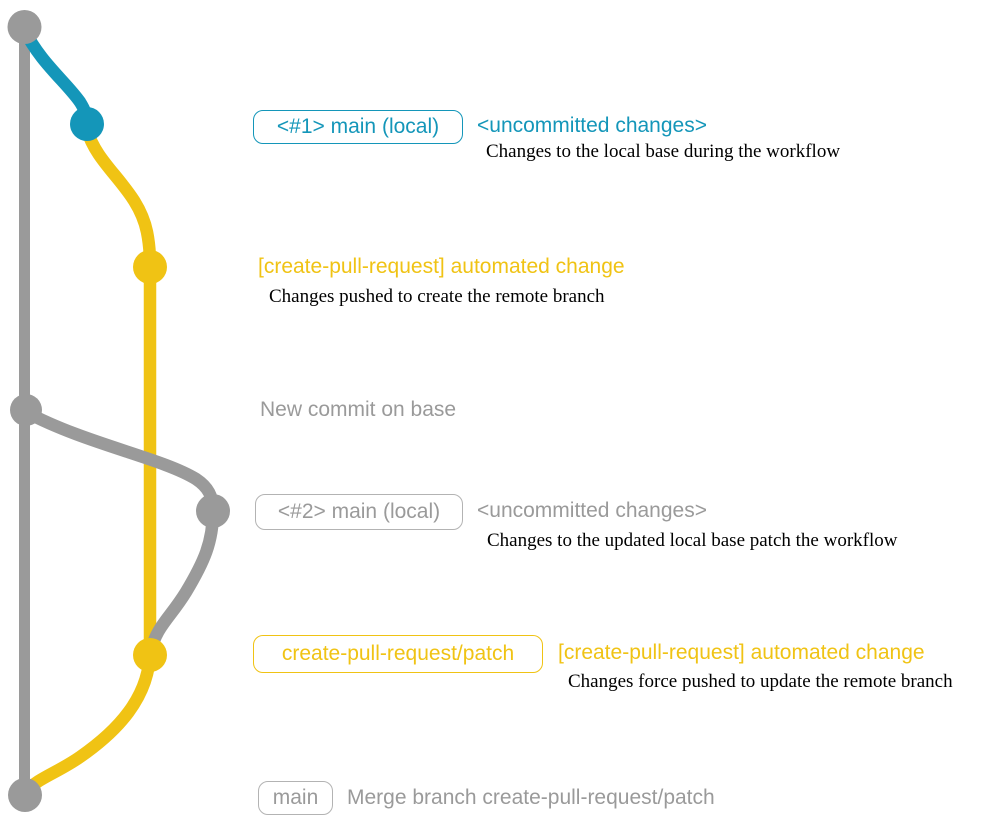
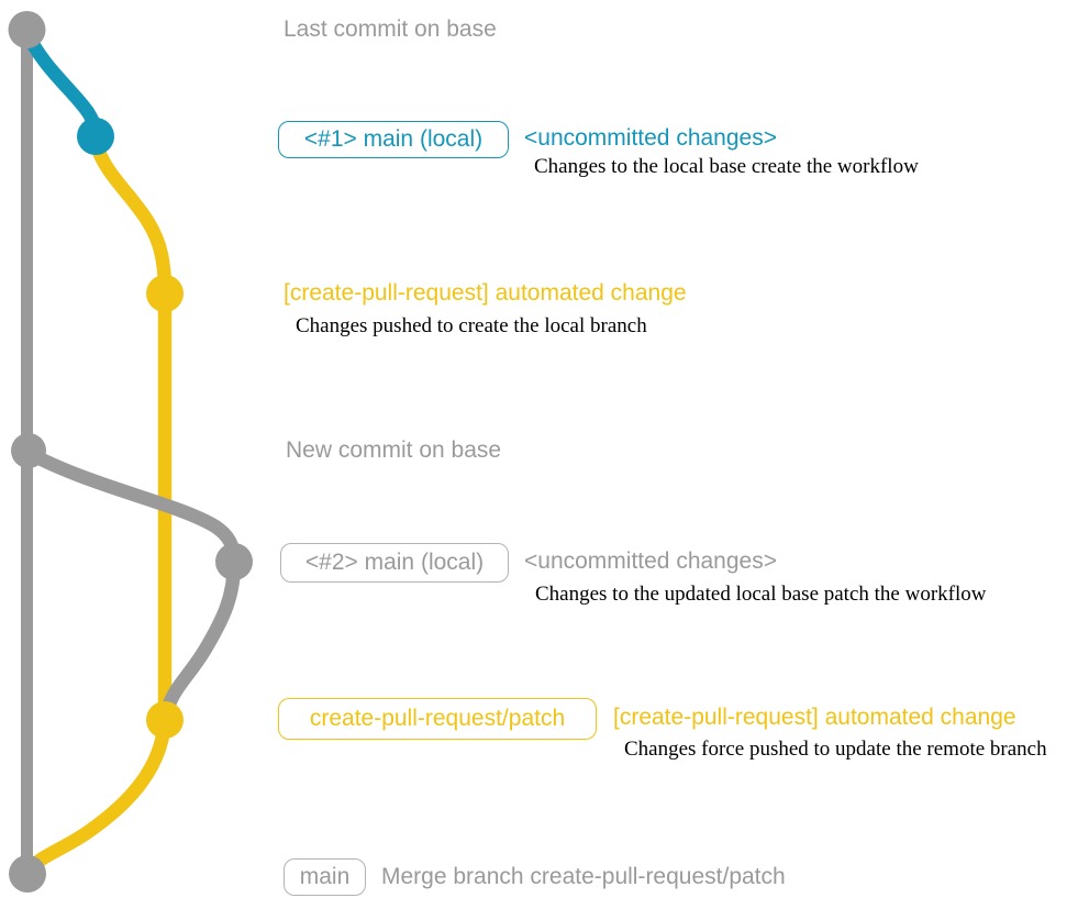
+ Last commit on base
  <#1> main (local)
  <uncommitted changes>
- Changes to the local base during the workflow
+ Changes to the local base create the workflow
  [create-pull-request] automated change
- Changes pushed to create the remote branch
+ Changes pushed to create the local branch
  New commit on base
  <#2> main (local)
  <uncommitted changes>
  Changes to the updated local base patch the workflow
  create-pull-request/patch
  [create-pull-request] automated change
  Changes force pushed to update the remote branch
  main
  Merge branch create-pull-request/patch
